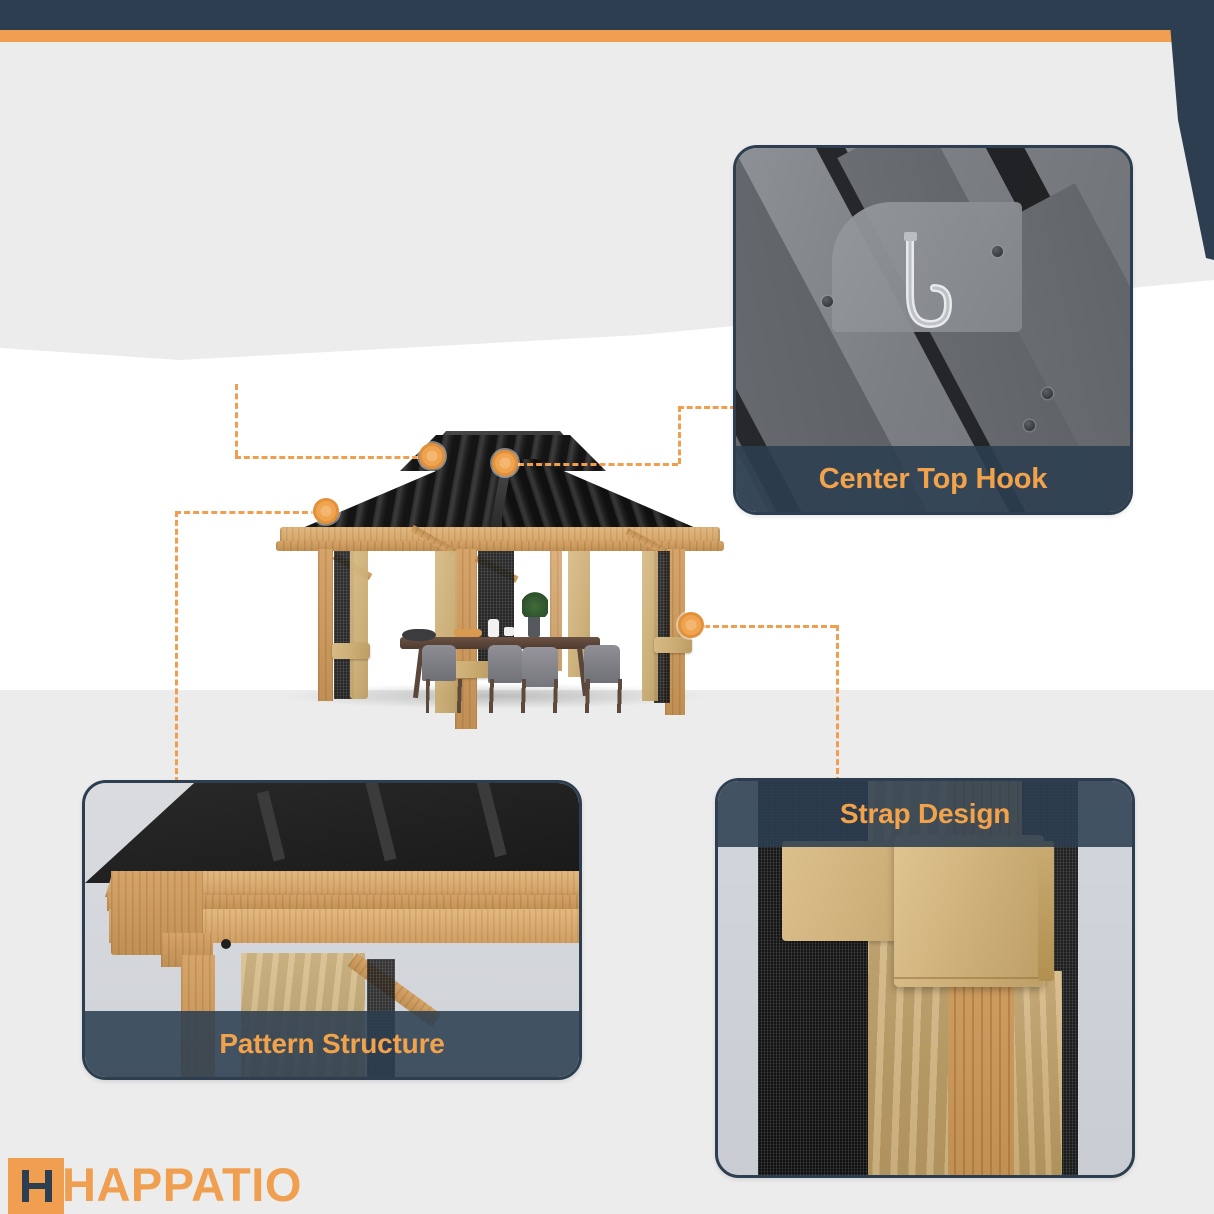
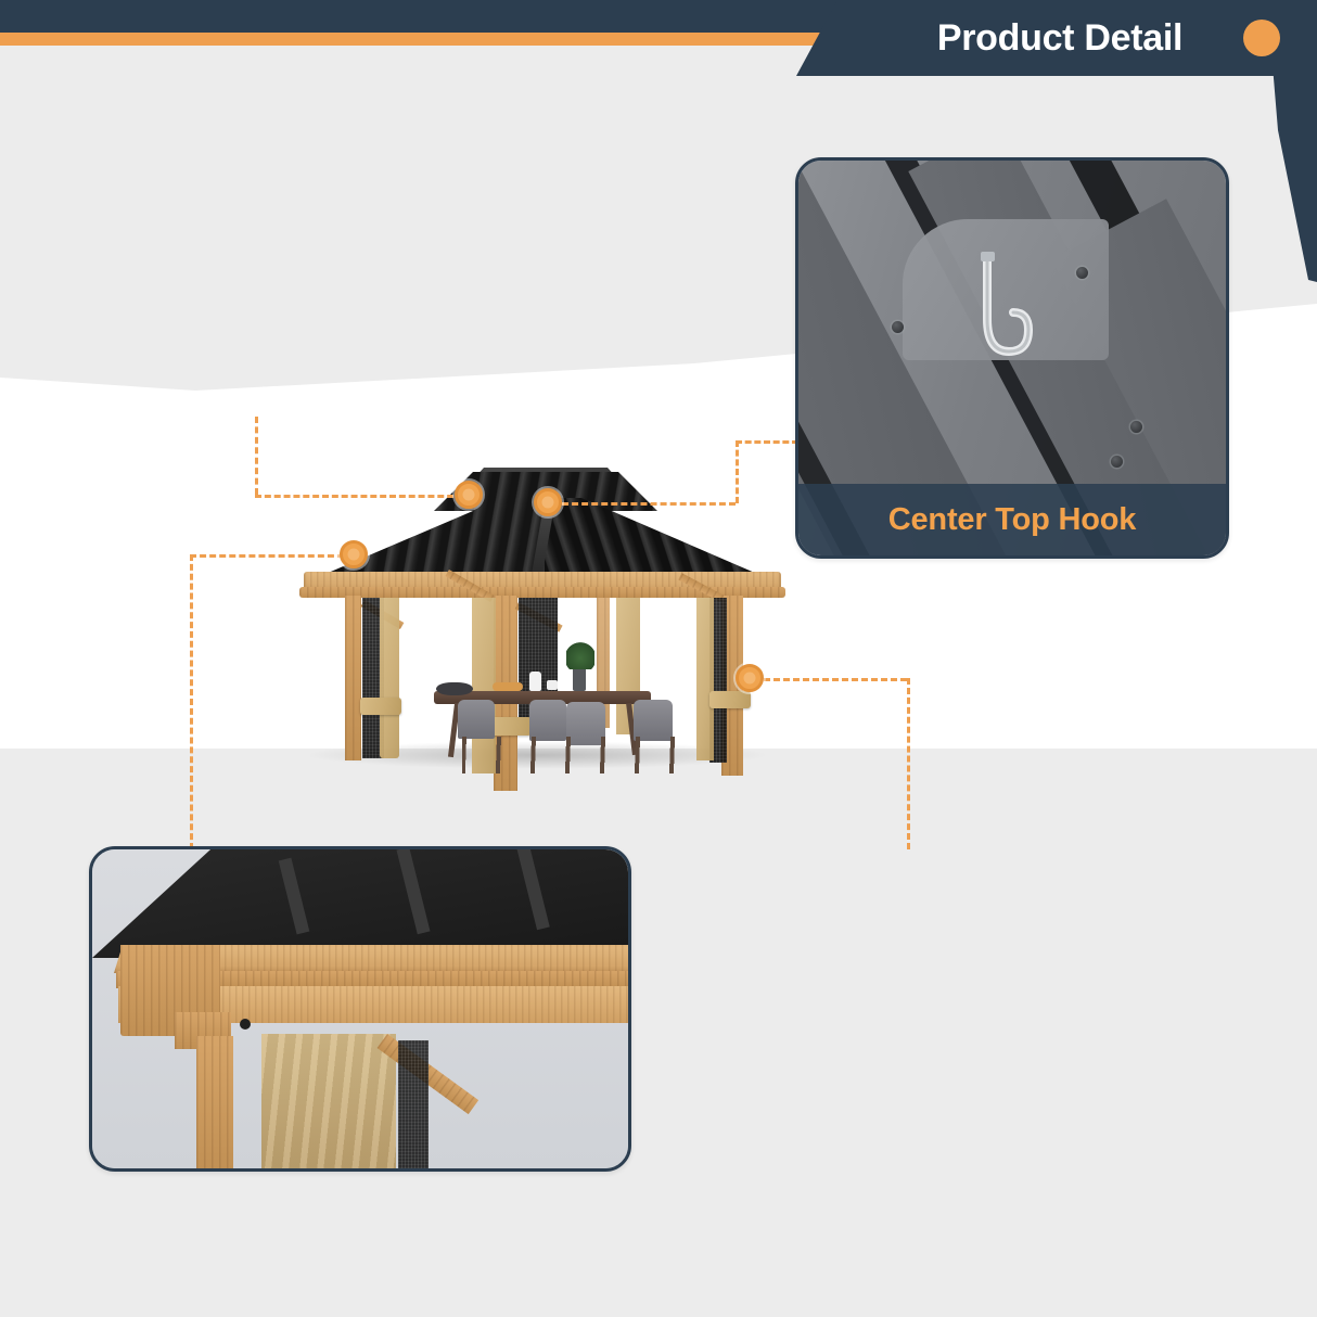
+ Product Detail
  Center Top Hook
- Pattern Structure
- Strap Design
- HAPPATIO
